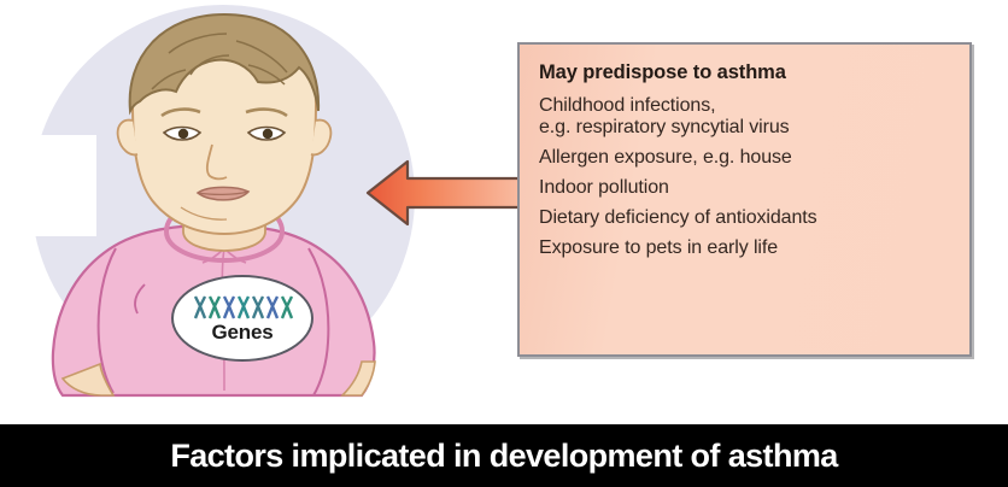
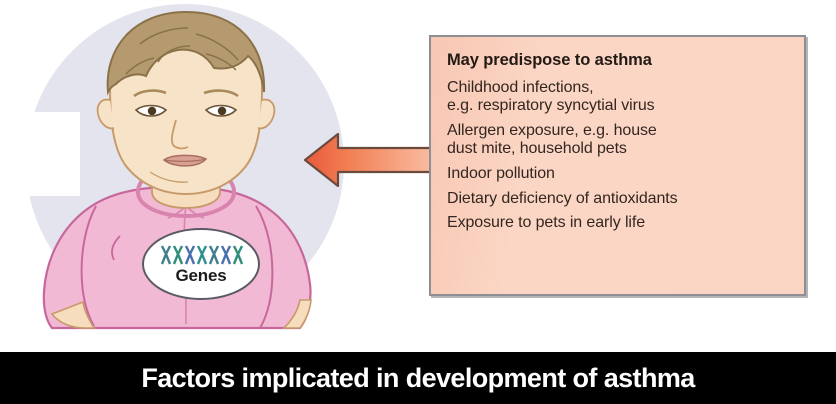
  Genes
  May predispose to asthma
  Childhood infections,
  e.g. respiratory syncytial virus
  Allergen exposure, e.g. house
+ dust mite, household pets
  Indoor pollution
  Dietary deficiency of antioxidants
  Exposure to pets in early life
  Factors implicated in development of asthma
